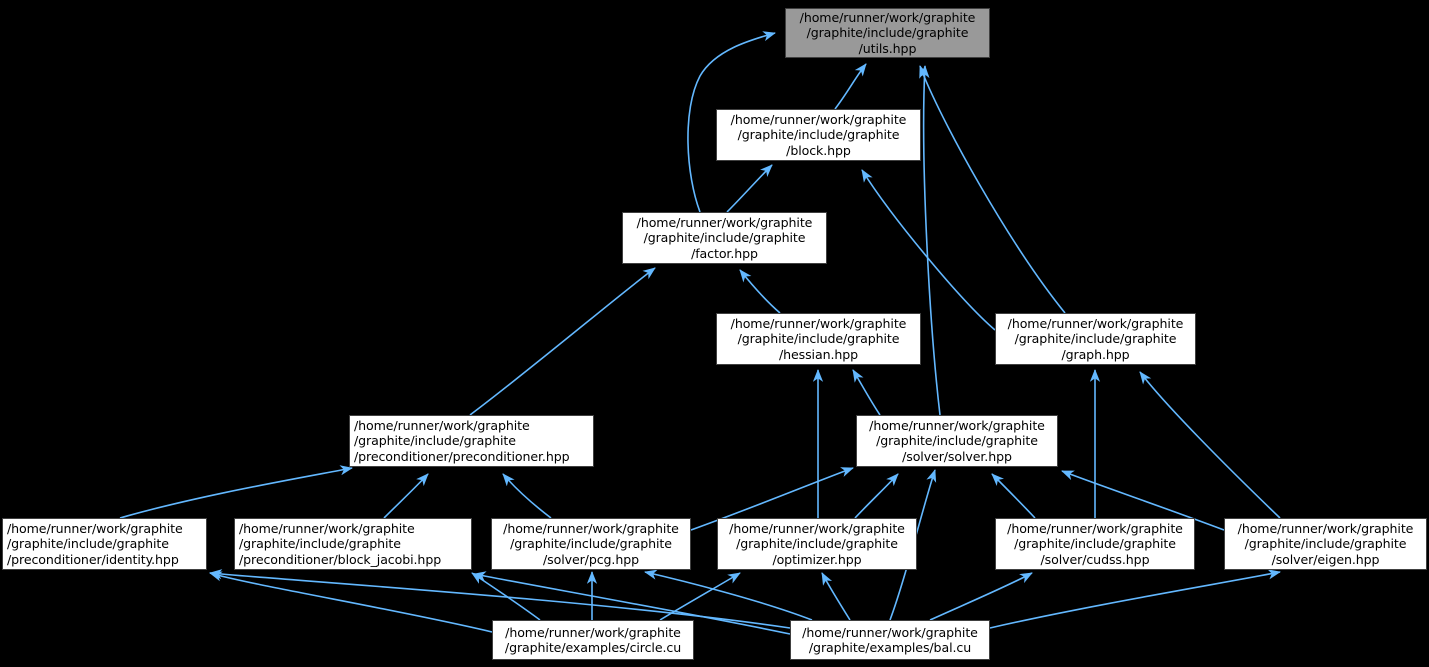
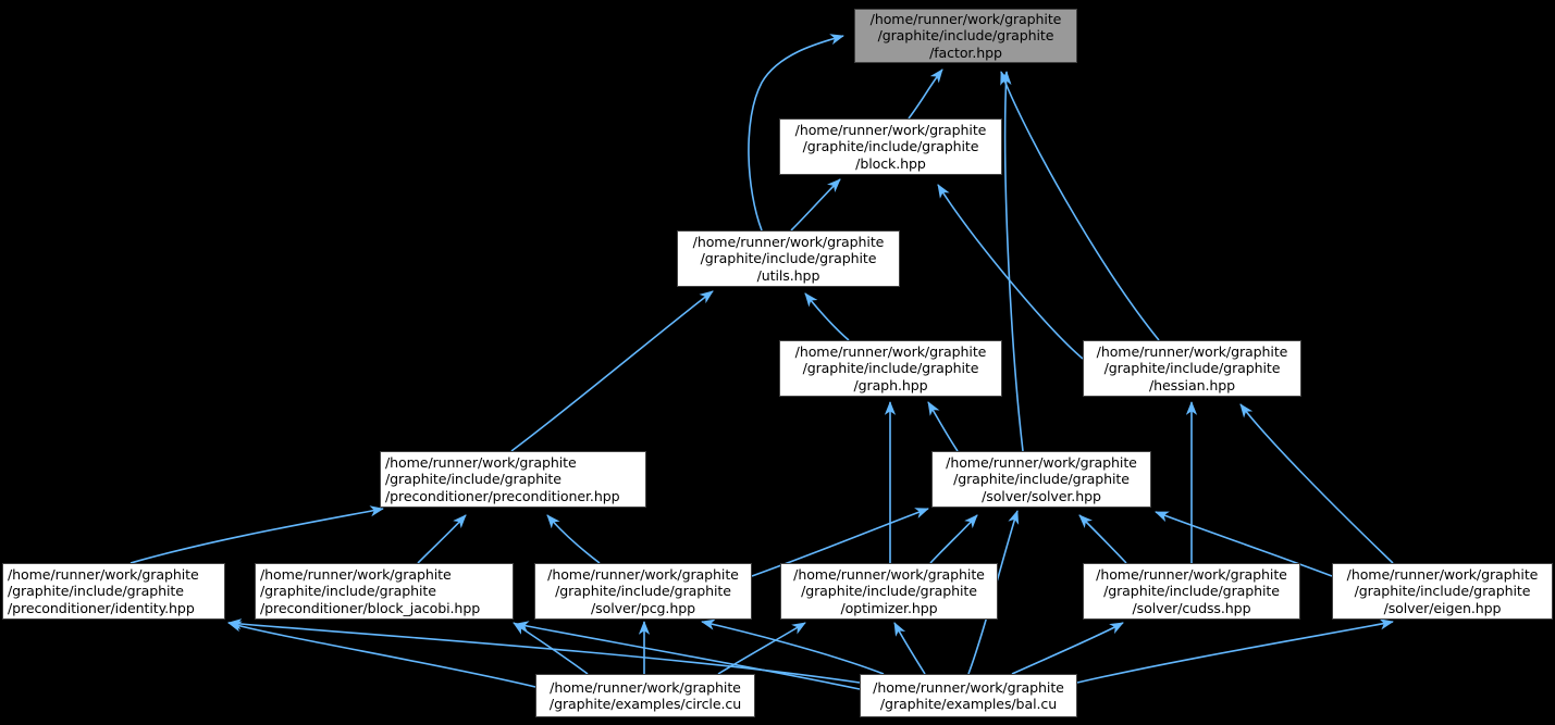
  /home/runner/work/graphite
  /graphite/include/graphite
- /utils.hpp
+ /factor.hpp
  /home/runner/work/graphite
  /graphite/include/graphite
  /block.hpp
  /home/runner/work/graphite
  /graphite/include/graphite
- /factor.hpp
+ /utils.hpp
  /home/runner/work/graphite
  /graphite/include/graphite
- /hessian.hpp
+ /graph.hpp
  /home/runner/work/graphite
  /graphite/include/graphite
- /graph.hpp
+ /hessian.hpp
  /home/runner/work/graphite
  /graphite/include/graphite
  /preconditioner/preconditioner.hpp
  /home/runner/work/graphite
  /graphite/include/graphite
  /solver/solver.hpp
  /home/runner/work/graphite
  /graphite/include/graphite
  /preconditioner/identity.hpp
  /home/runner/work/graphite
  /graphite/include/graphite
  /preconditioner/block_jacobi.hpp
  /home/runner/work/graphite
  /graphite/include/graphite
  /solver/pcg.hpp
  /home/runner/work/graphite
  /graphite/include/graphite
  /optimizer.hpp
  /home/runner/work/graphite
  /graphite/include/graphite
  /solver/cudss.hpp
  /home/runner/work/graphite
  /graphite/include/graphite
  /solver/eigen.hpp
  /home/runner/work/graphite
  /graphite/examples/circle.cu
  /home/runner/work/graphite
  /graphite/examples/bal.cu
